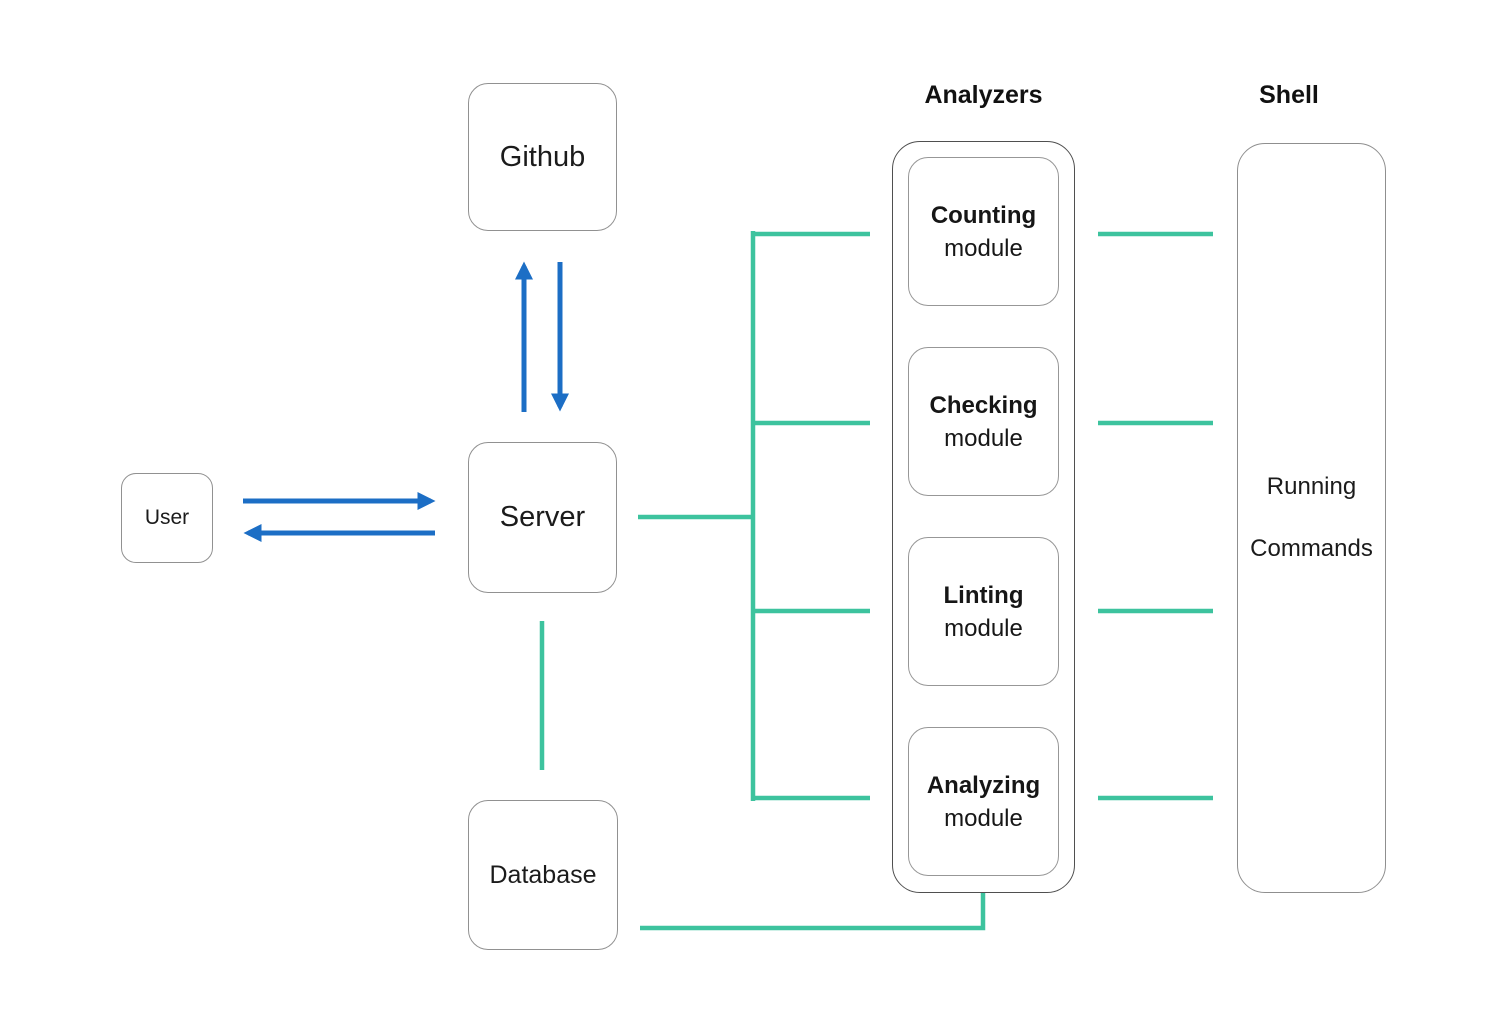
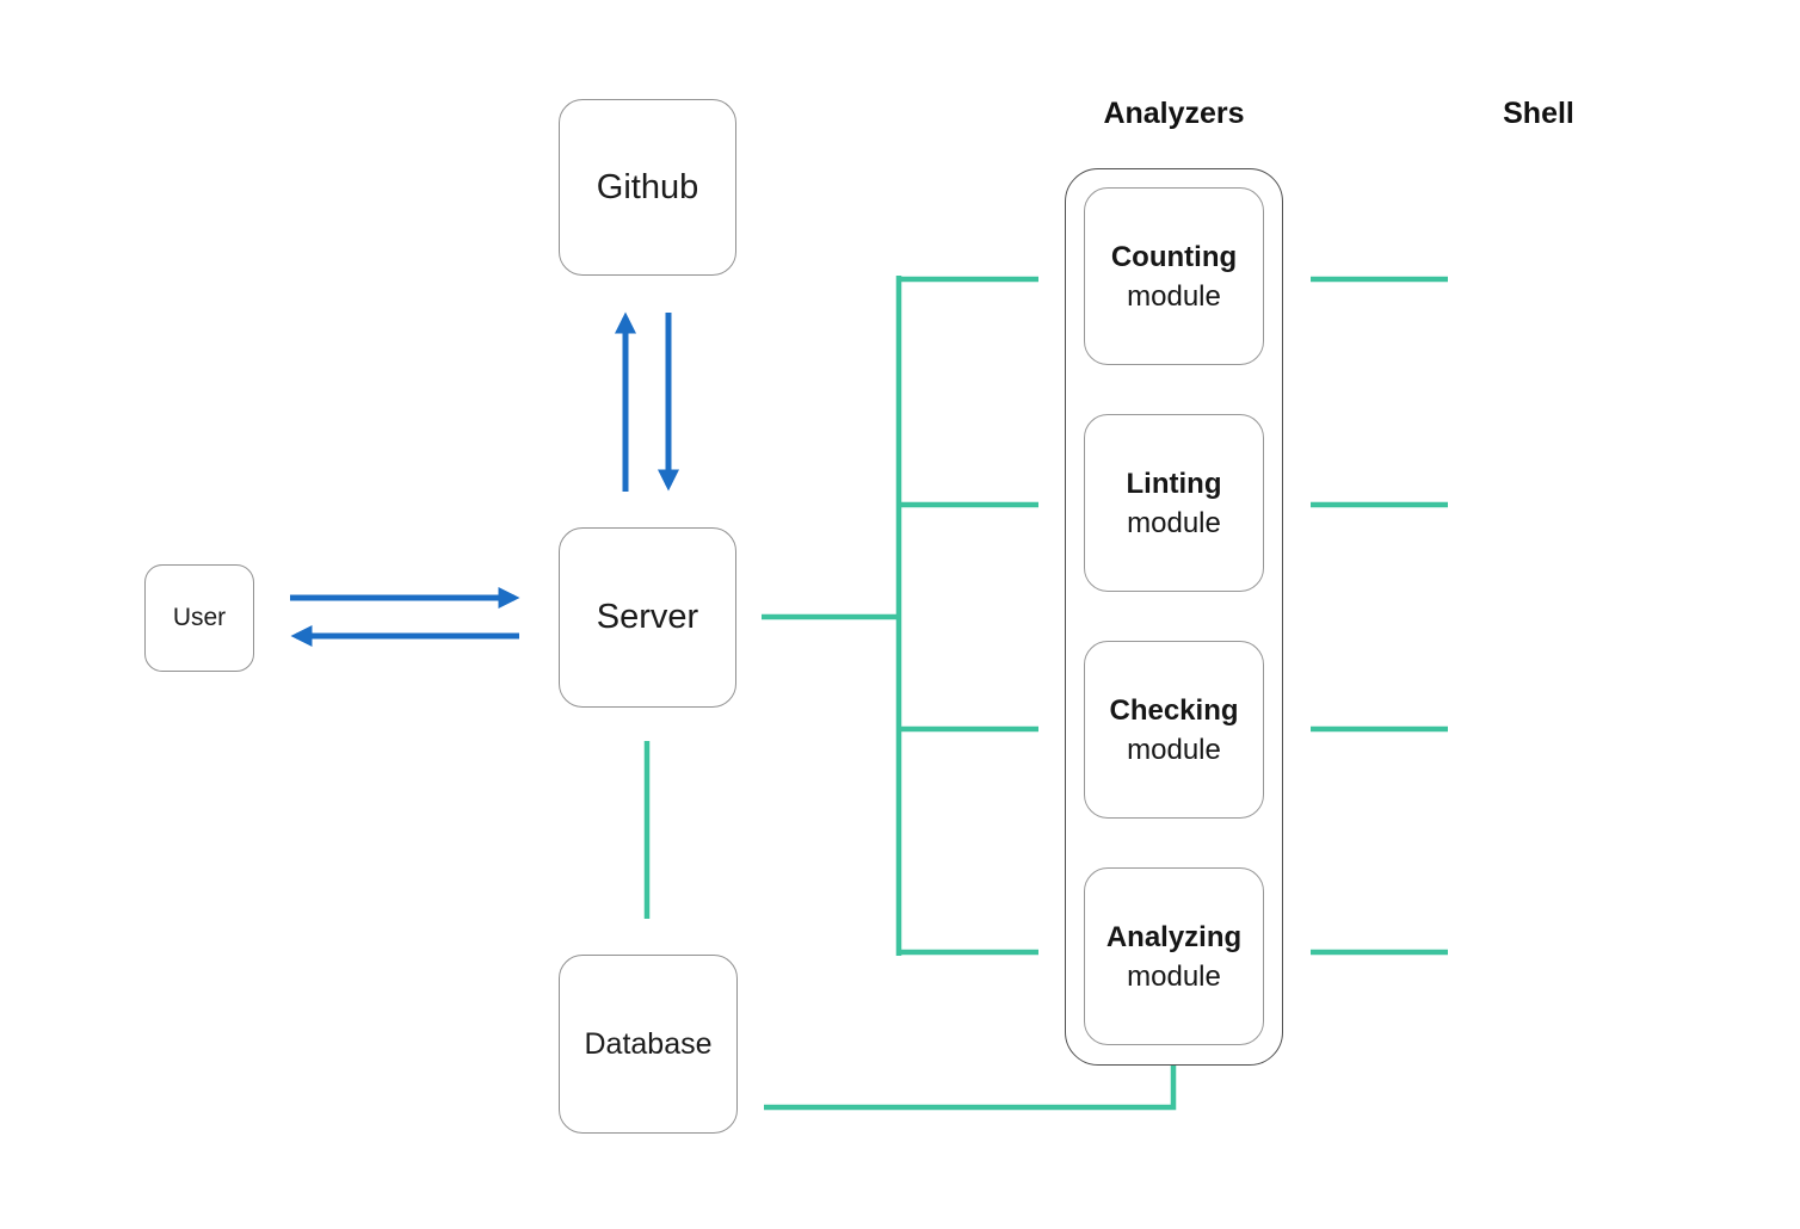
  User
  Github
  Server
  Database
  Analyzers
  Shell
  Counting
  module
- Checking
+ Linting
  module
- Linting
+ Checking
  module
  Analyzing
  module
- Running
- Commands
